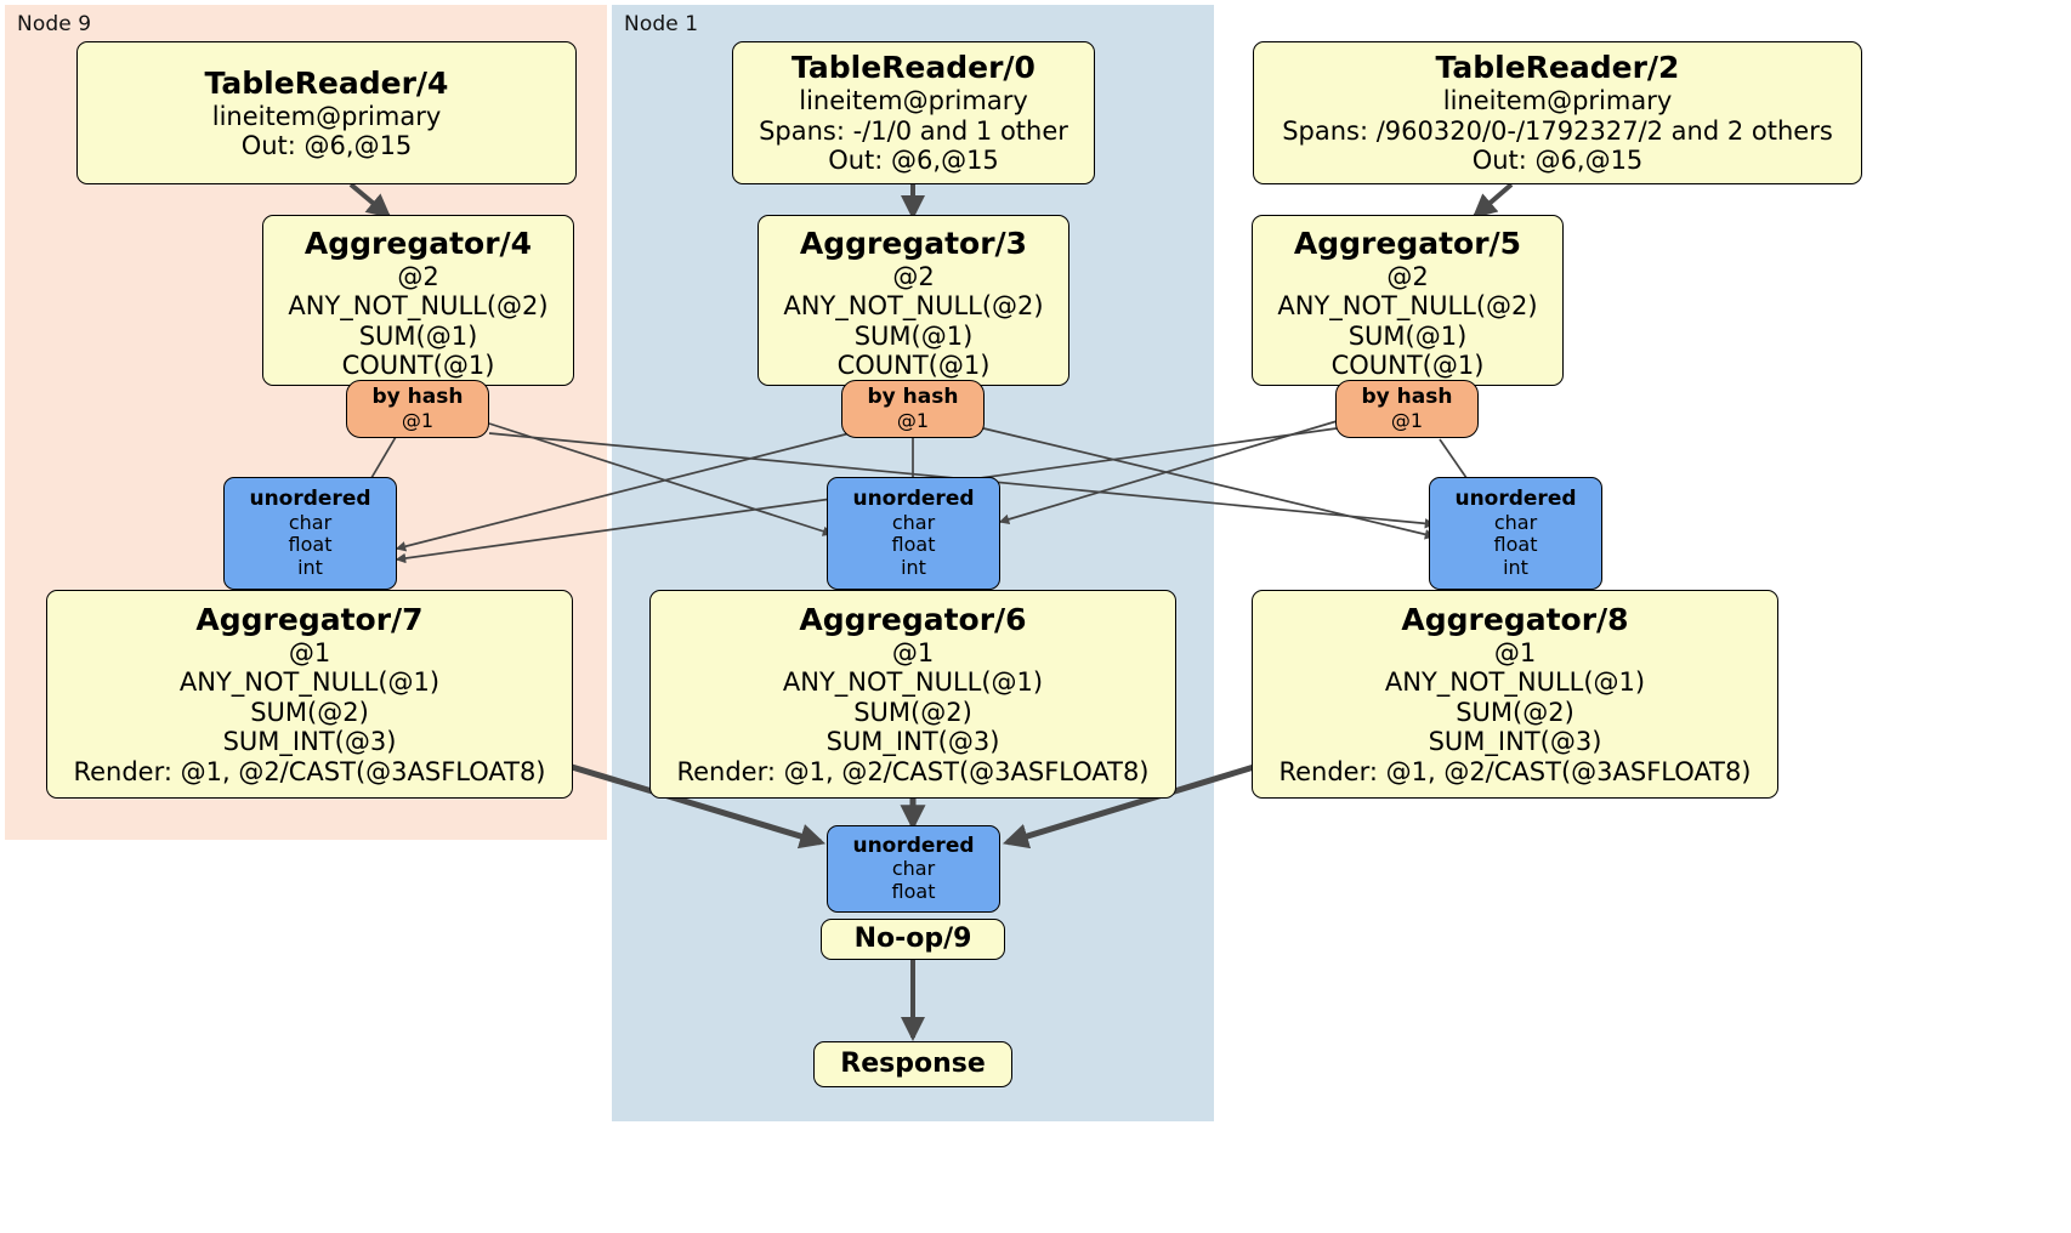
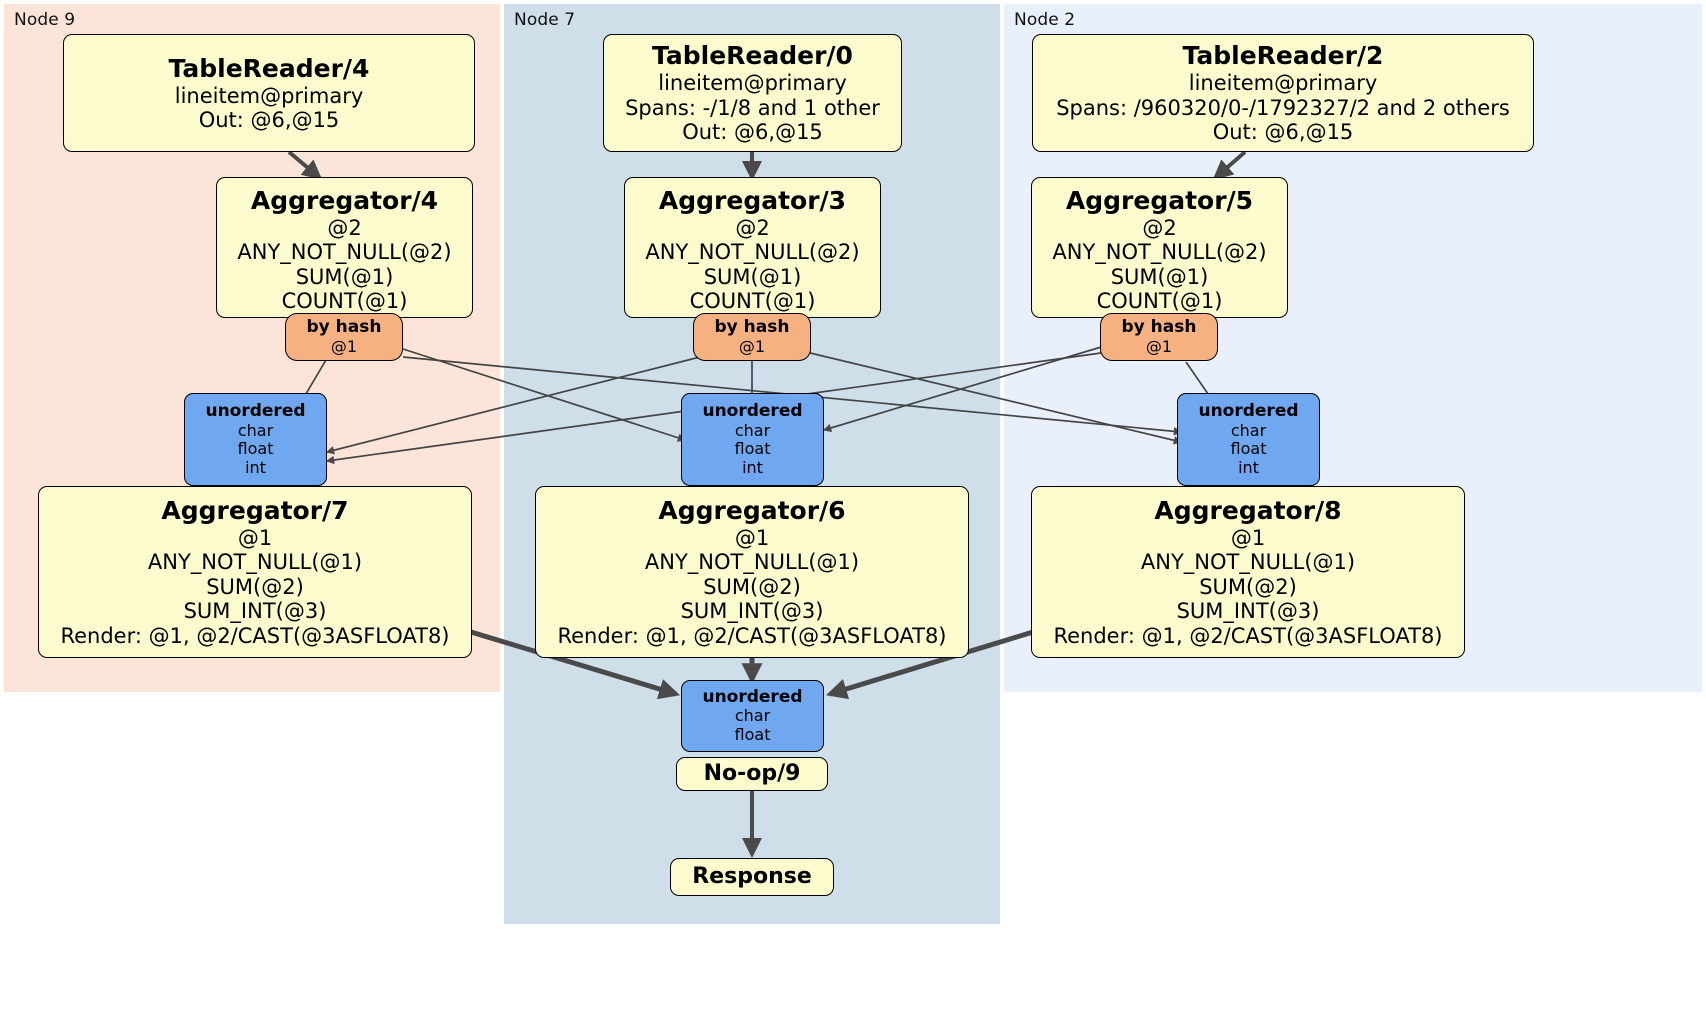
  Node 9
- Node 1
+ Node 7
+ Node 2
  TableReader/4
  lineitem@primary
  Out: @6,@15
  TableReader/0
  lineitem@primary
- Spans: -/1/0 and 1 other
+ Spans: -/1/8 and 1 other
  Out: @6,@15
  TableReader/2
  lineitem@primary
  Spans: /960320/0-/1792327/2 and 2 others
  Out: @6,@15
  Aggregator/4
  @2
  ANY_NOT_NULL(@2)
  SUM(@1)
  COUNT(@1)
  Aggregator/3
  @2
  ANY_NOT_NULL(@2)
  SUM(@1)
  COUNT(@1)
  Aggregator/5
  @2
  ANY_NOT_NULL(@2)
  SUM(@1)
  COUNT(@1)
  by hash
  @1
  by hash
  @1
  by hash
  @1
  unordered
  char
  float
  int
  unordered
  char
  float
  int
  unordered
  char
  float
  int
  Aggregator/7
  @1
  ANY_NOT_NULL(@1)
  SUM(@2)
  SUM_INT(@3)
  Render: @1, @2/CAST(@3ASFLOAT8)
  Aggregator/6
  @1
  ANY_NOT_NULL(@1)
  SUM(@2)
  SUM_INT(@3)
  Render: @1, @2/CAST(@3ASFLOAT8)
  Aggregator/8
  @1
  ANY_NOT_NULL(@1)
  SUM(@2)
  SUM_INT(@3)
  Render: @1, @2/CAST(@3ASFLOAT8)
  unordered
  char
  float
  No-op/9
  Response
